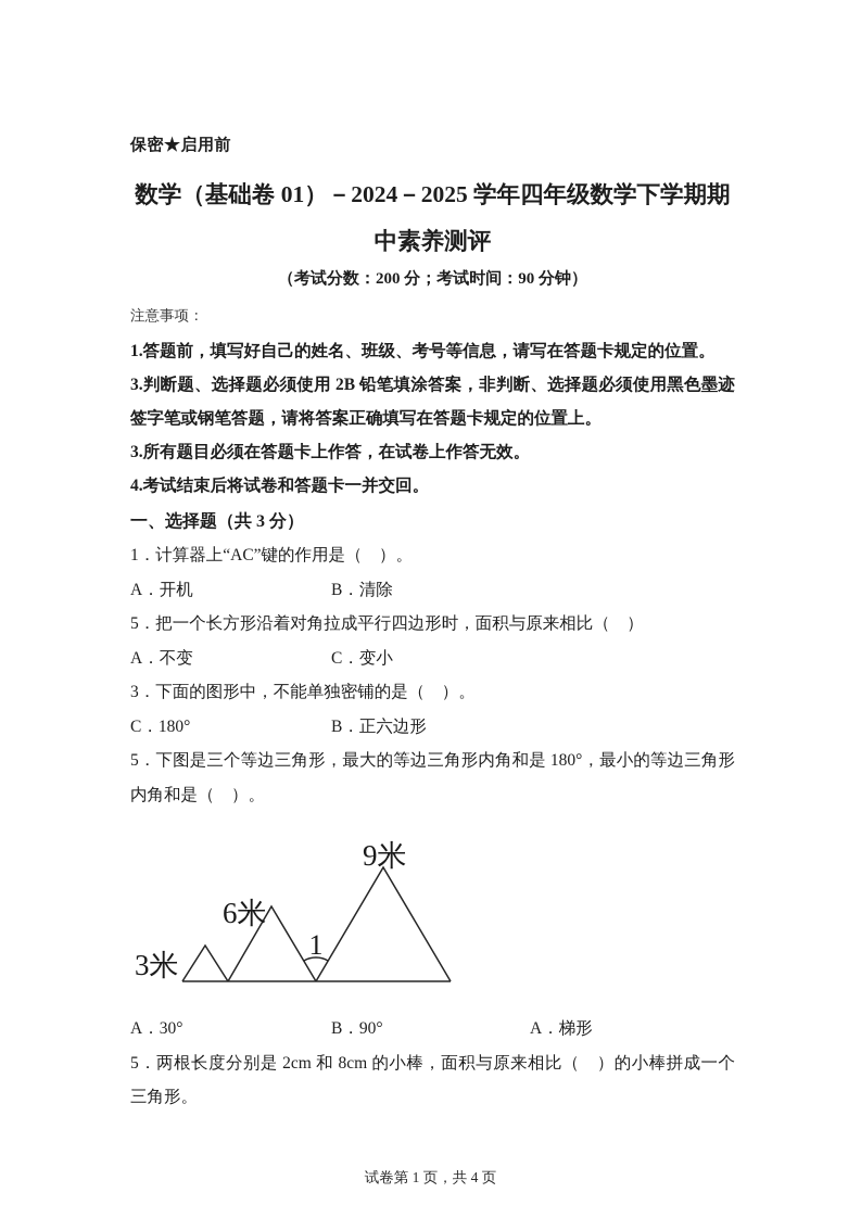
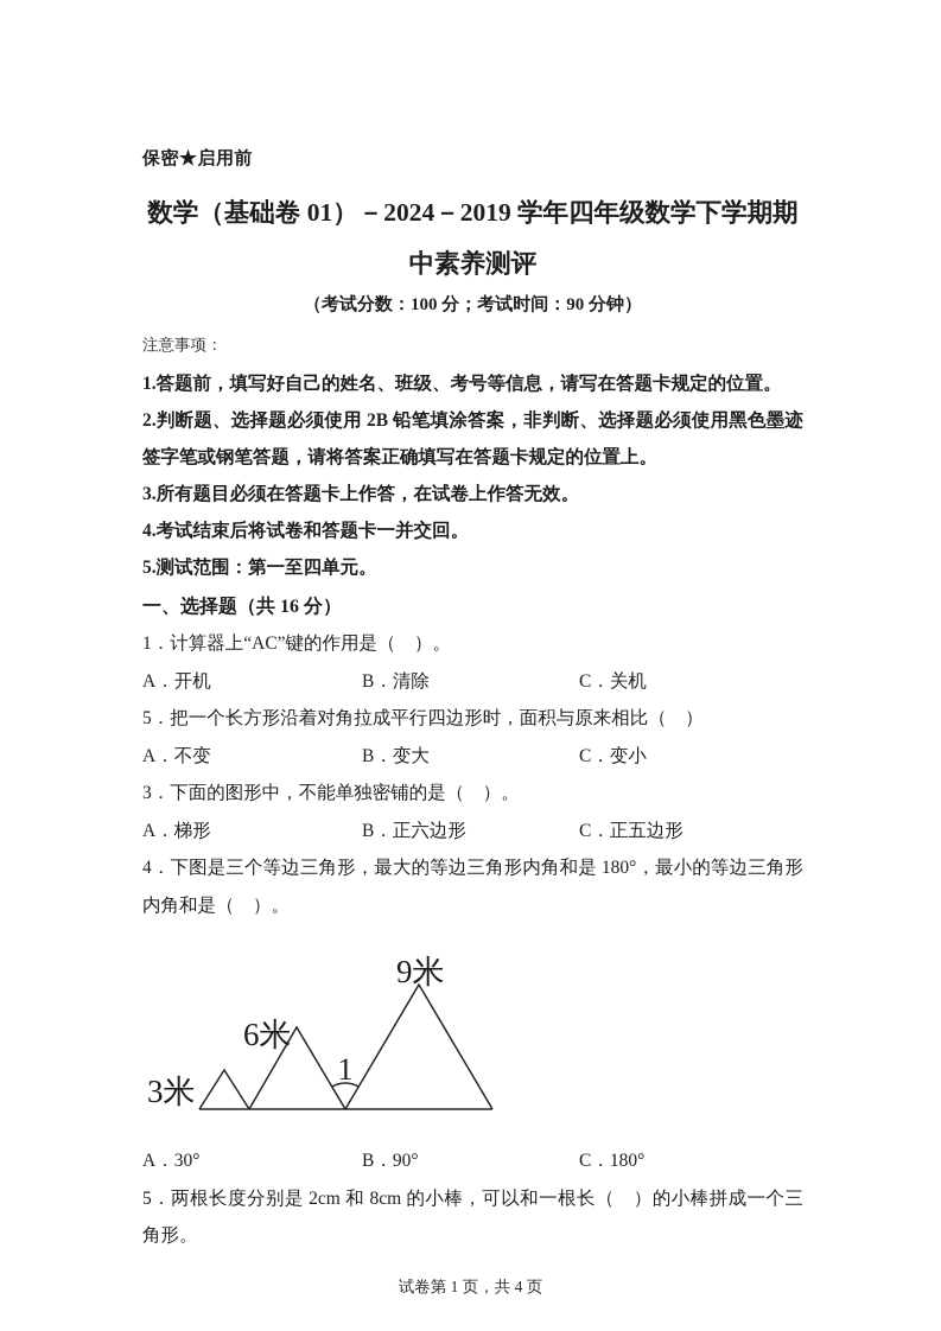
  保密★启用前
- 数学（基础卷 01）－2024－2025 学年四年级数学下学期期
+ 数学（基础卷 01）－2024－2019 学年四年级数学下学期期
  中素养测评
- （考试分数：200 分；考试时间：90 分钟）
+ （考试分数：100 分；考试时间：90 分钟）
  注意事项：
  1.答题前，填写好自己的姓名、班级、考号等信息，请写在答题卡规定的位置。
- 3.判断题、选择题必须使用 2B 铅笔填涂答案，非判断、选择题必须使用黑色墨迹签字笔或钢笔答题，请将答案正确填写在答题卡规定的位置上。
+ 2.判断题、选择题必须使用 2B 铅笔填涂答案，非判断、选择题必须使用黑色墨迹签字笔或钢笔答题，请将答案正确填写在答题卡规定的位置上。
  3.所有题目必须在答题卡上作答，在试卷上作答无效。
  4.考试结束后将试卷和答题卡一并交回。
+ 5.测试范围：第一至四单元。
- 一、选择题（共 3 分）
+ 一、选择题（共 16 分）
  1．计算器上“AC”键的作用是（ ）。
  A．开机
  B．清除
+ C．关机
  5．把一个长方形沿着对角拉成平行四边形时，面积与原来相比（ ）
  A．不变
+ B．变大
  C．变小
  3．下面的图形中，不能单独密铺的是（ ）。
- C．180°
+ A．梯形
  B．正六边形
+ C．正五边形
- 5．下图是三个等边三角形，最大的等边三角形内角和是 180°，最小的等边三角形内角和是（ ）。
+ 4．下图是三个等边三角形，最大的等边三角形内角和是 180°，最小的等边三角形内角和是（ ）。
  3米
  6米
  9米
  1
  A．30°
  B．90°
- A．梯形
+ C．180°
- 5．两根长度分别是 2cm 和 8cm 的小棒，面积与原来相比（ ）的小棒拼成一个三角形。
+ 5．两根长度分别是 2cm 和 8cm 的小棒，可以和一根长（ ）的小棒拼成一个三角形。
  试卷第 1 页，共 4 页
